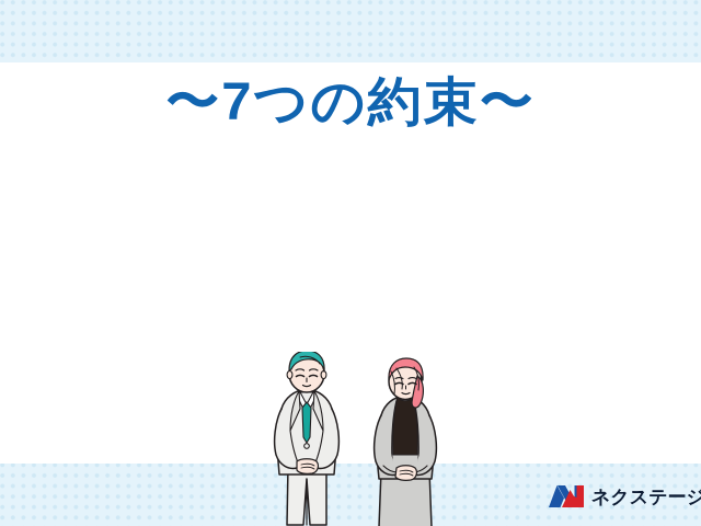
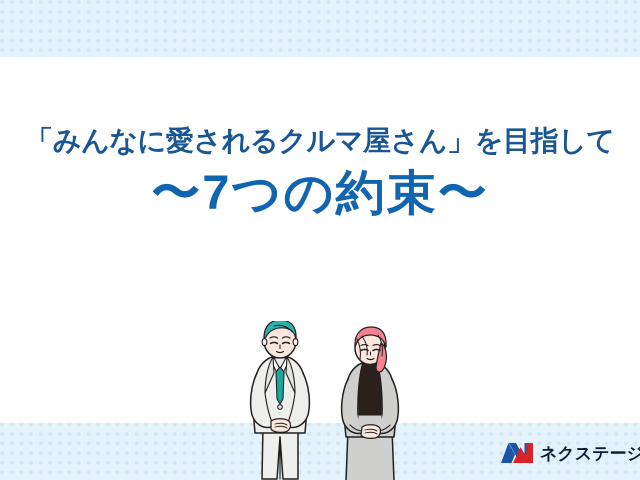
+ 「みんなに愛されるクルマ屋さん」を目指して
  〜7つの約束〜
  ネクステージ
